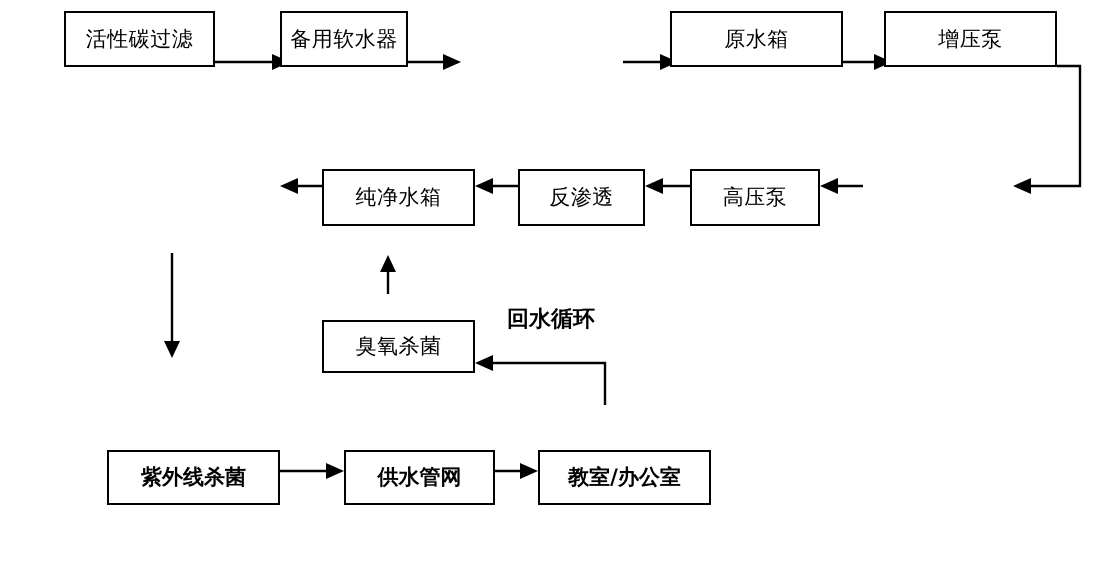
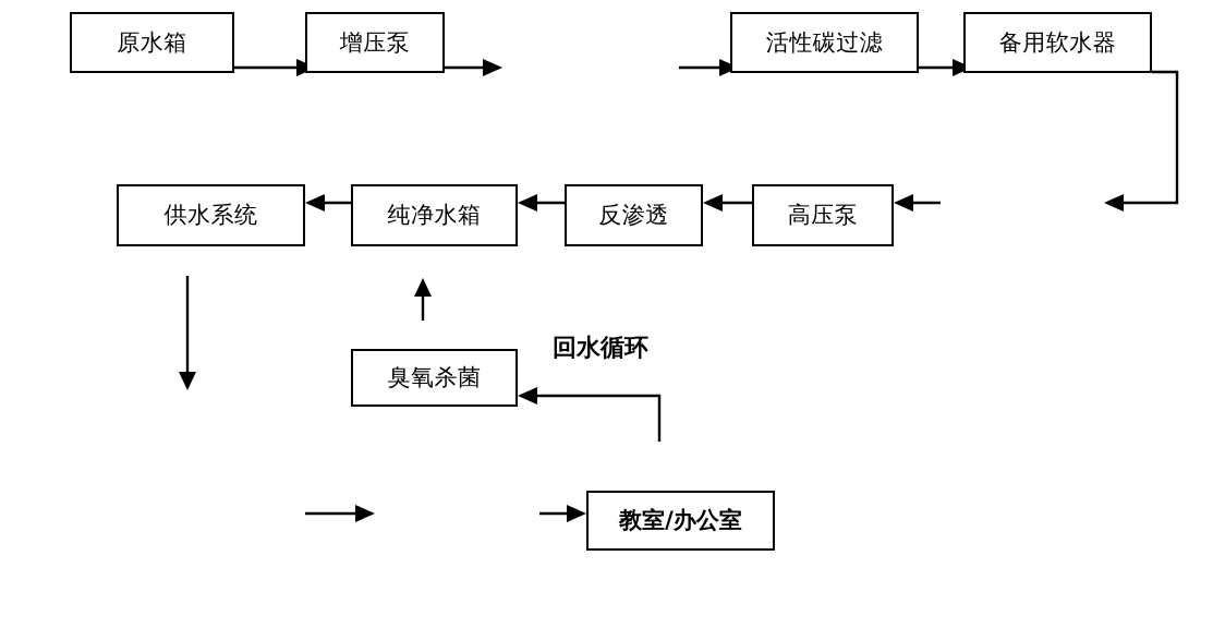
- 活性碳过滤
+ 原水箱
- 备用软水器
+ 增压泵
- 原水箱
+ 活性碳过滤
- 增压泵
+ 备用软水器
+ 供水系统
  纯净水箱
  反渗透
  高压泵
  臭氧杀菌
  回水循环
- 紫外线杀菌
- 供水管网
  教室/办公室
